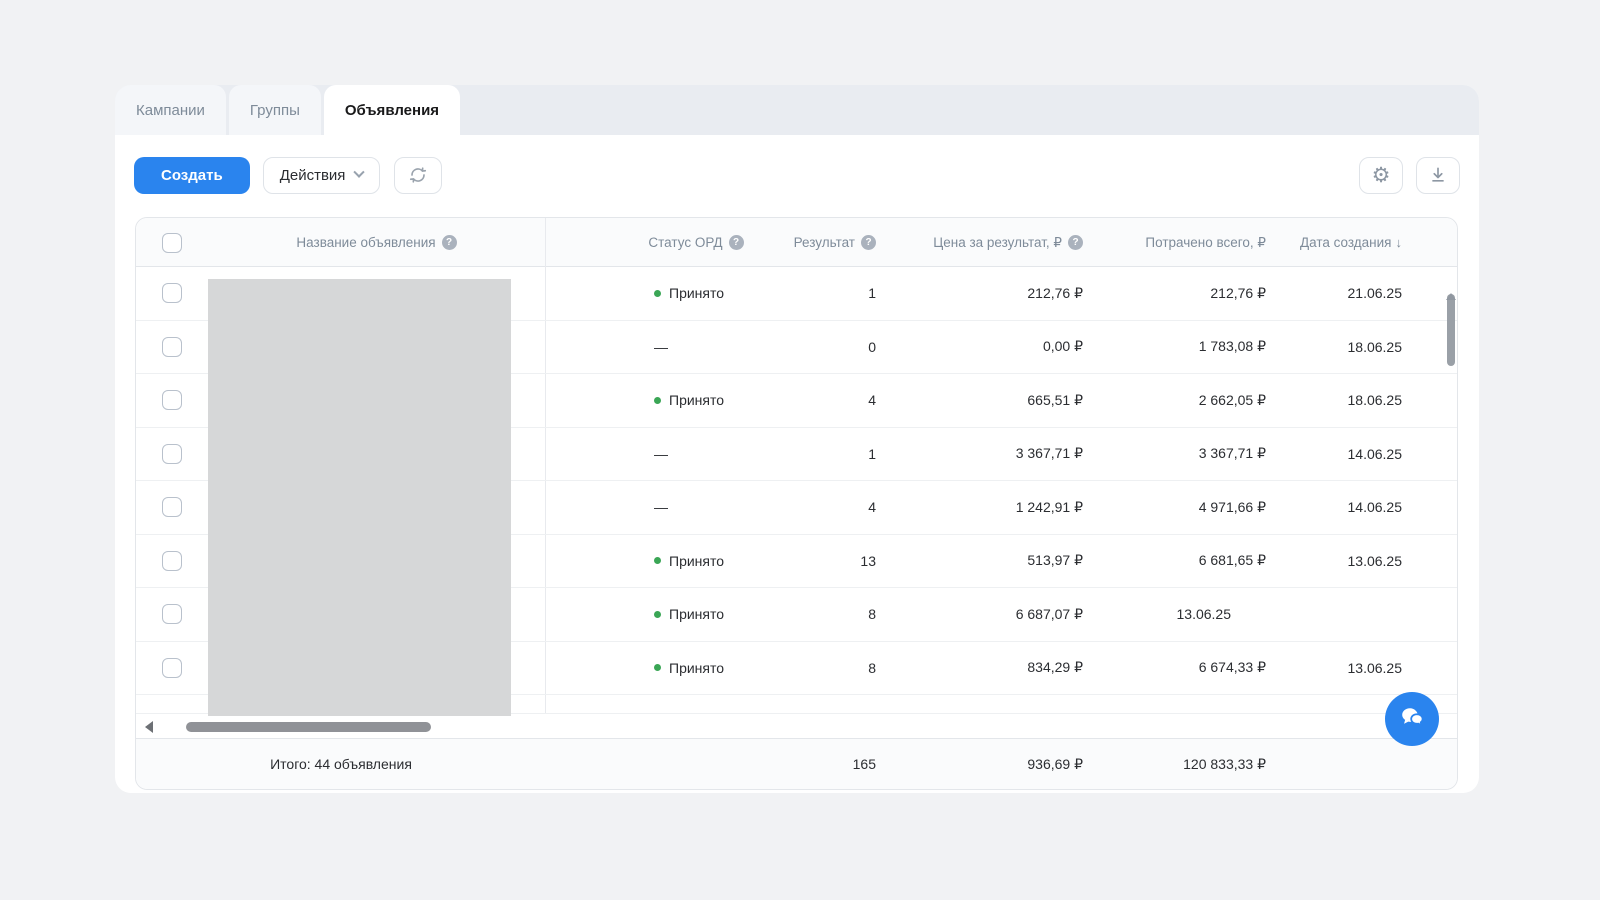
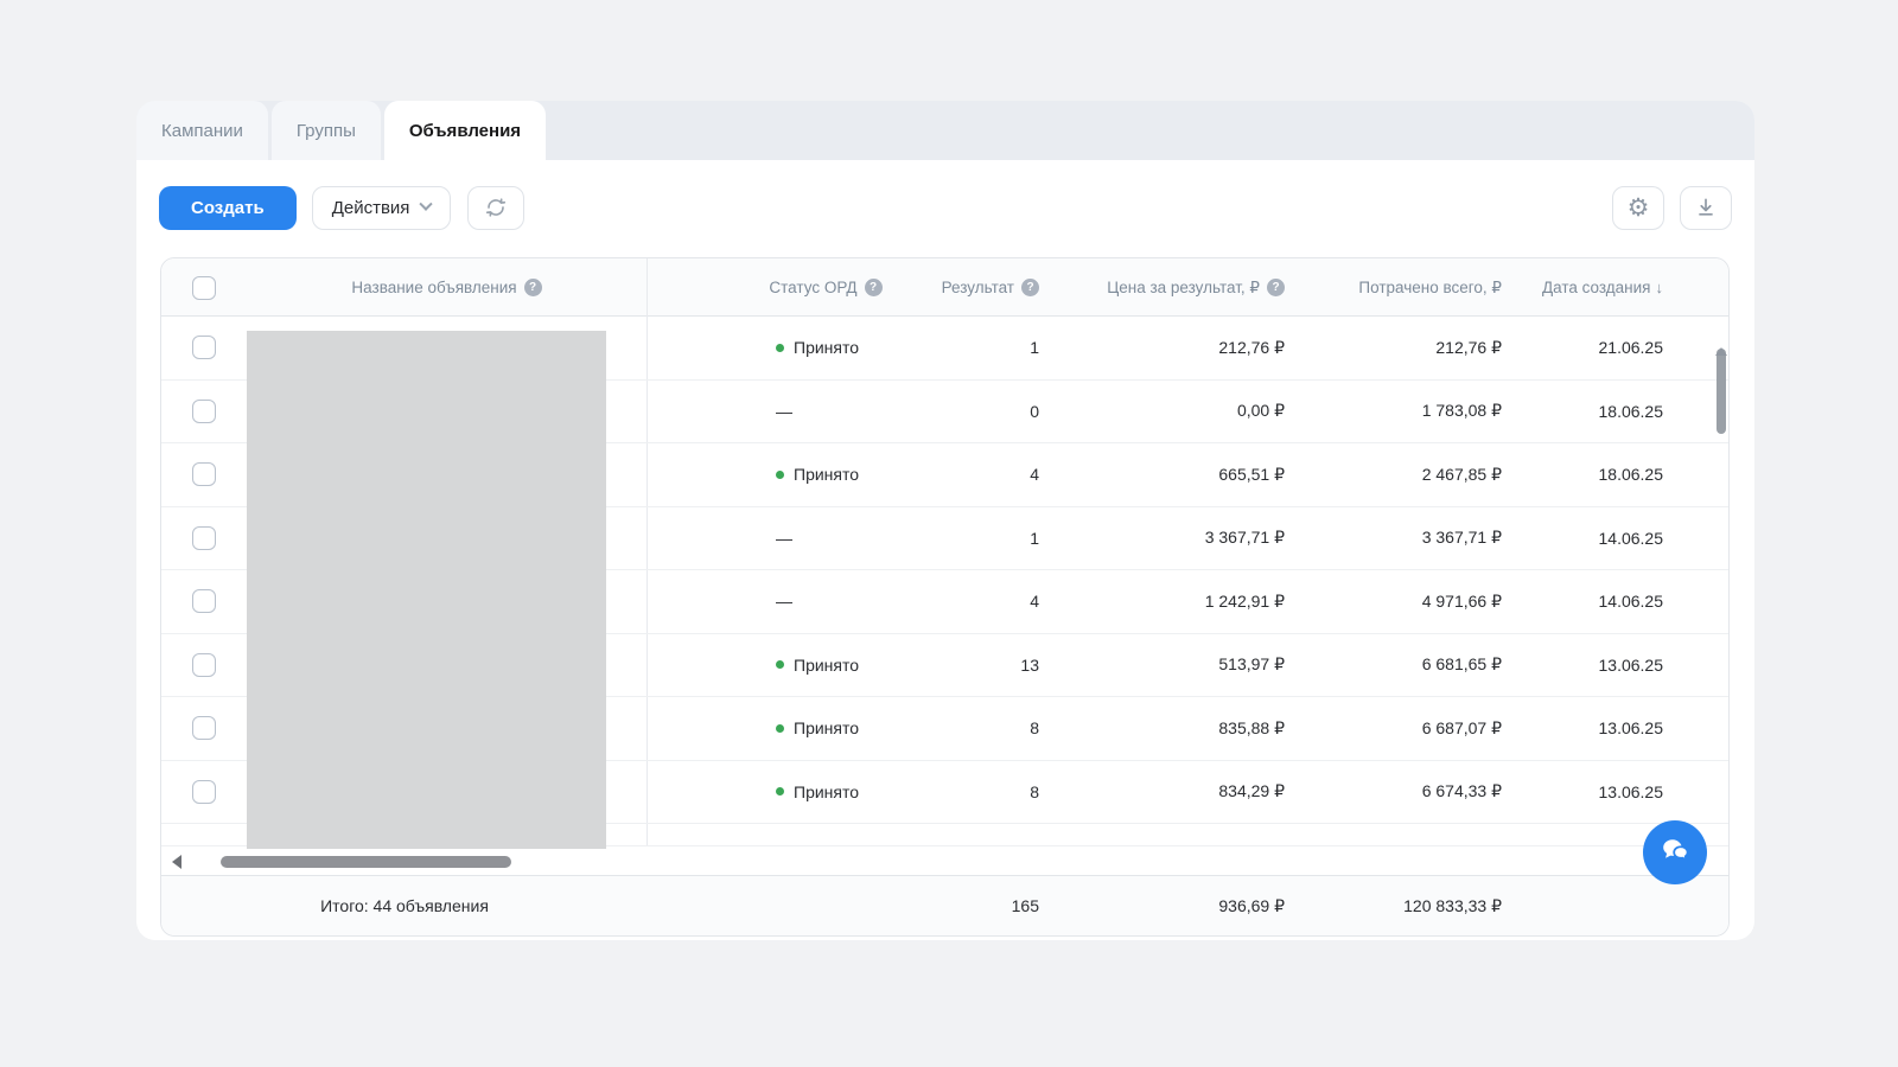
  Кампании
  Группы
  Объявления
  Создать
  Действия
  ⚙
  Название объявления
  ?
  Статус ОРД
  ?
  Результат
  ?
  Цена за результат, ₽
  ?
  Потрачено всего, ₽
  Дата создания
  ↓
  Принято
  1
  212,76 ₽
  212,76 ₽
  21.06.25
  —
  0
  0,00 ₽
  1 783,08 ₽
  18.06.25
  Принято
  4
  665,51 ₽
- 2 662,05 ₽
+ 2 467,85 ₽
  18.06.25
  —
  1
  3 367,71 ₽
  3 367,71 ₽
  14.06.25
  —
  4
  1 242,91 ₽
  4 971,66 ₽
  14.06.25
  Принято
  13
  513,97 ₽
  6 681,65 ₽
  13.06.25
  Принято
  8
+ 835,88 ₽
  6 687,07 ₽
  13.06.25
  Принято
  8
  834,29 ₽
  6 674,33 ₽
  13.06.25
  Итого: 44 объявления
  165
  936,69 ₽
  120 833,33 ₽
